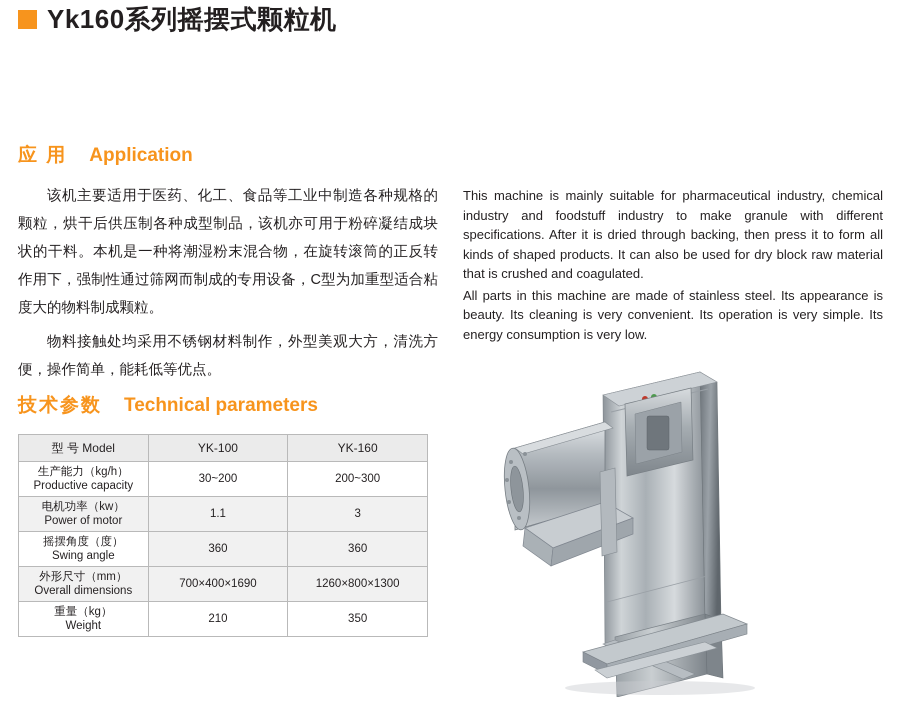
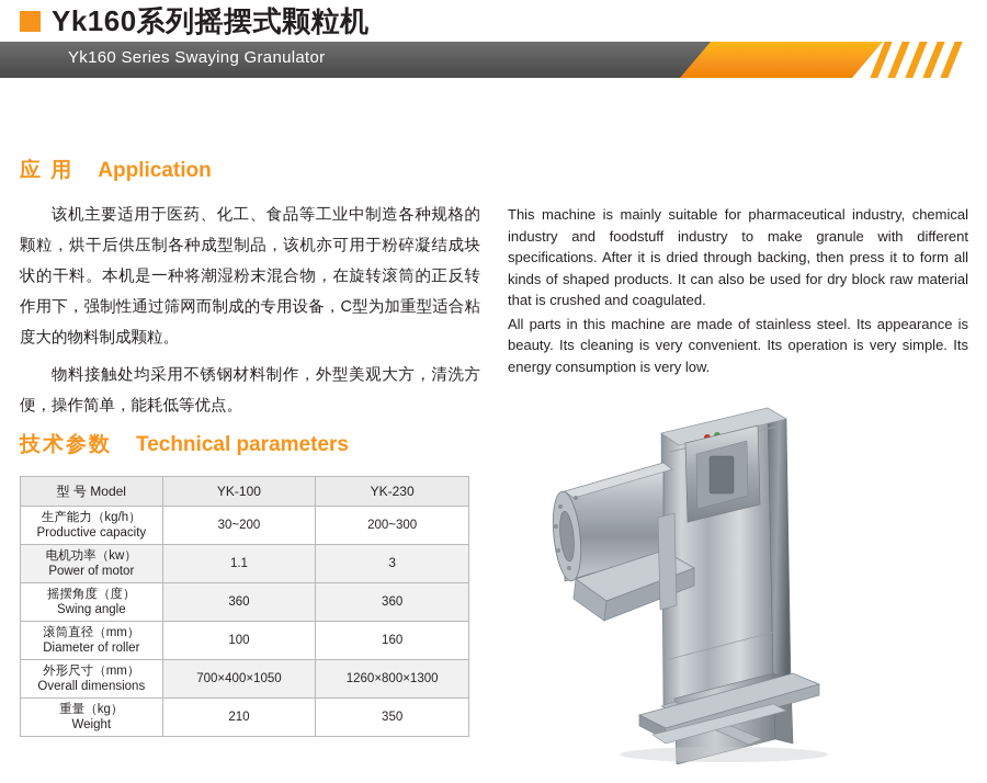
  Yk160系列摇摆式颗粒机
+ Yk160 Series Swaying Granulator
  应 用
  Application
  该机主要适用于医药、化工、食品等工业中制造各种规格的颗粒，烘干后供压制各种成型制品，该机亦可用于粉碎凝结成块状的干料。本机是一种将潮湿粉末混合物，在旋转滚筒的正反转作用下，强制性通过筛网而制成的专用设备，C型为加重型适合粘度大的物料制成颗粒。
  物料接触处均采用不锈钢材料制作，外型美观大方，清洗方便，操作简单，能耗低等优点。
  This machine is mainly suitable for pharmaceutical industry, chemical industry and foodstuff industry to make granule with different specifications. After it is dried through backing, then press it to form all kinds of shaped products. It can also be used for dry block raw material that is crushed and coagulated.
  All parts in this machine are made of stainless steel. Its appearance is beauty. Its cleaning is very convenient. Its operation is very simple. Its energy consumption is very low.
  技术参数
  Technical parameters
- 型 号 Model	YK-100	YK-160
+ 型 号 Model	YK-100	YK-230
  生产能力（kg/h） Productive capacity	30~200	200~300
  电机功率（kw） Power of motor	1.1	3
  摇摆角度（度） Swing angle	360	360
+ 滚筒直径（mm） Diameter of roller	100	160
- 外形尺寸（mm） Overall dimensions	700×400×1690	1260×800×1300
+ 外形尺寸（mm） Overall dimensions	700×400×1050	1260×800×1300
  重量（kg） Weight	210	350
